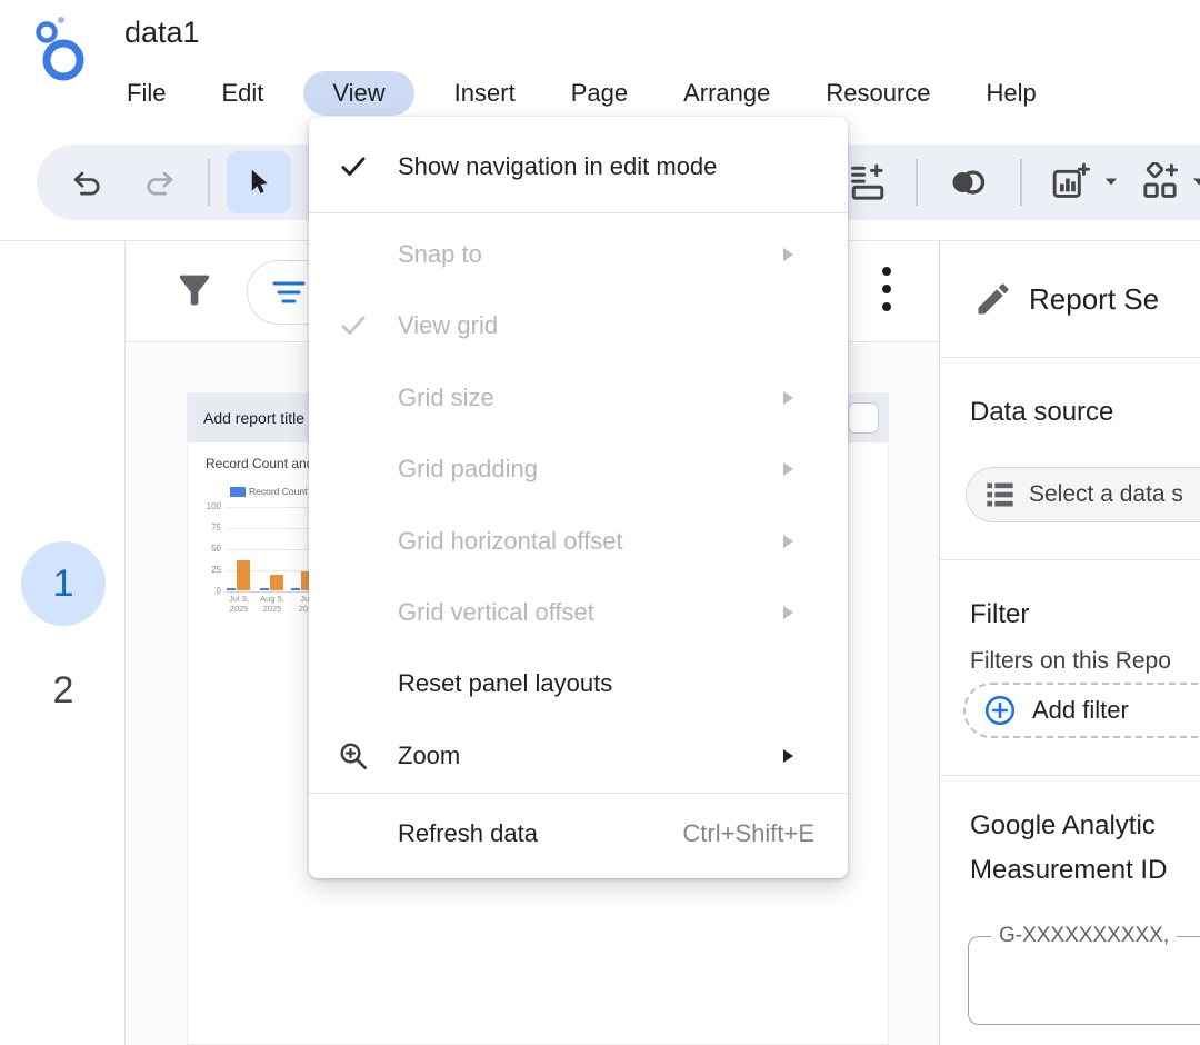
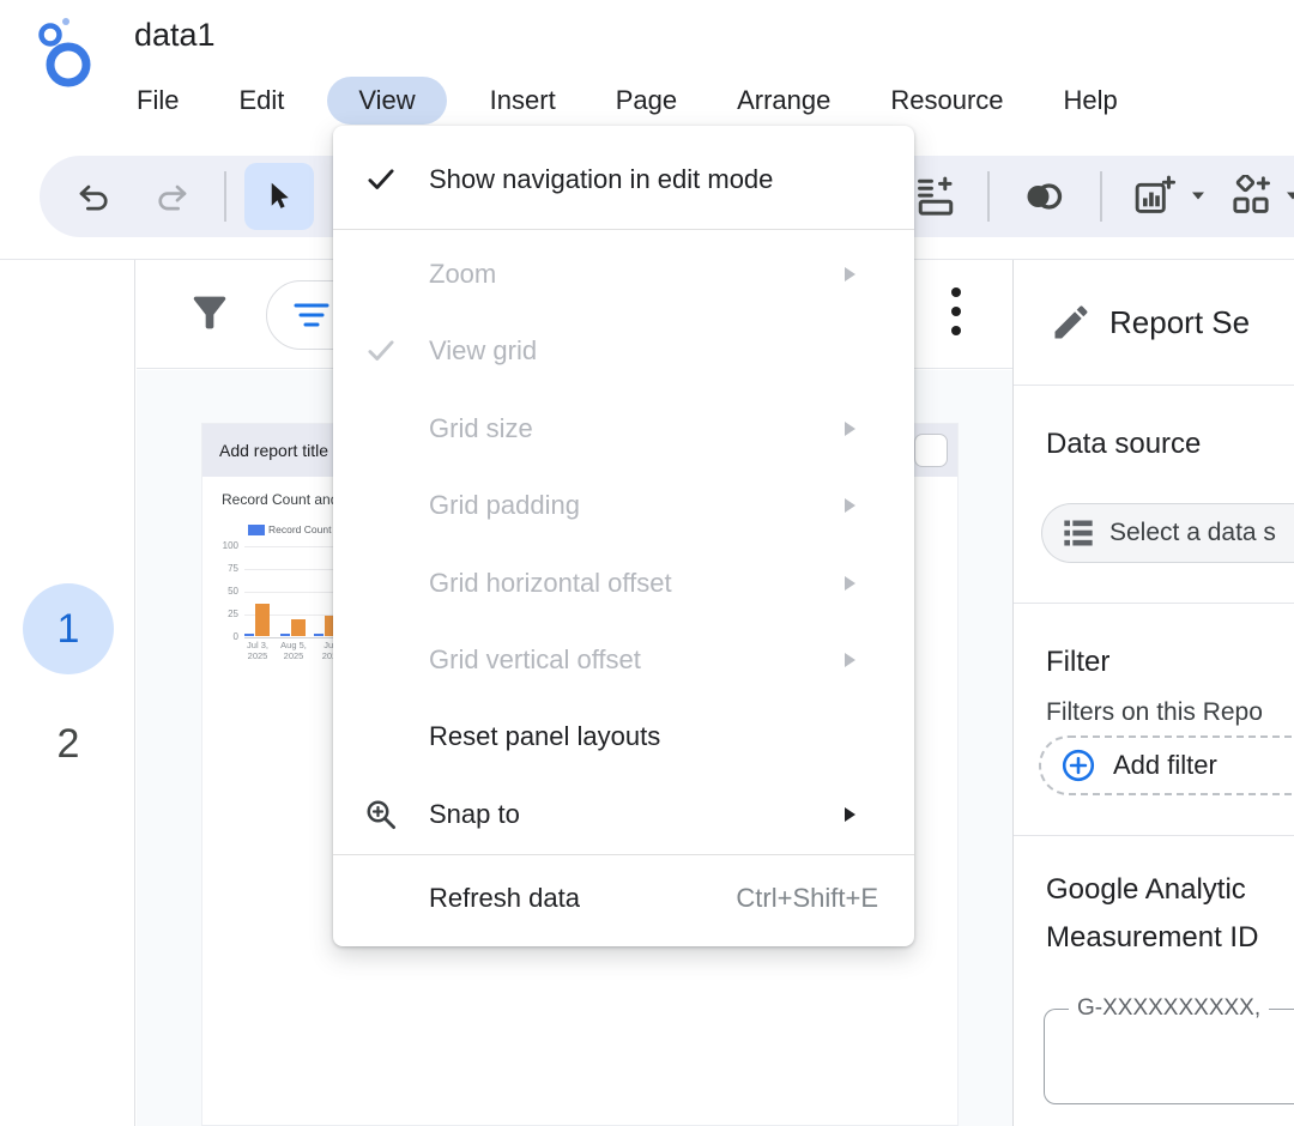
  data1
  File
  Edit
  View
  Insert
  Page
  Arrange
  Resource
  Help
  1
  2
  Add report title
  Record Count an
  Record Count
  100
  75
  50
  25
  0
  Jul 3,
  2025
  Aug 5,
  2025
  Report Se
  Data source
  Select a data s
  Filter
  Filters on this Repo
  Add filter
  Google Analytic
  Measurement ID
  G-XXXXXXXXXX,
  Show navigation in edit mode
- Snap to
+ Zoom
  View grid
  Grid size
  Grid padding
  Grid horizontal offset
  Grid vertical offset
  Reset panel layouts
- Zoom
+ Snap to
  Refresh data
  Ctrl+Shift+E
